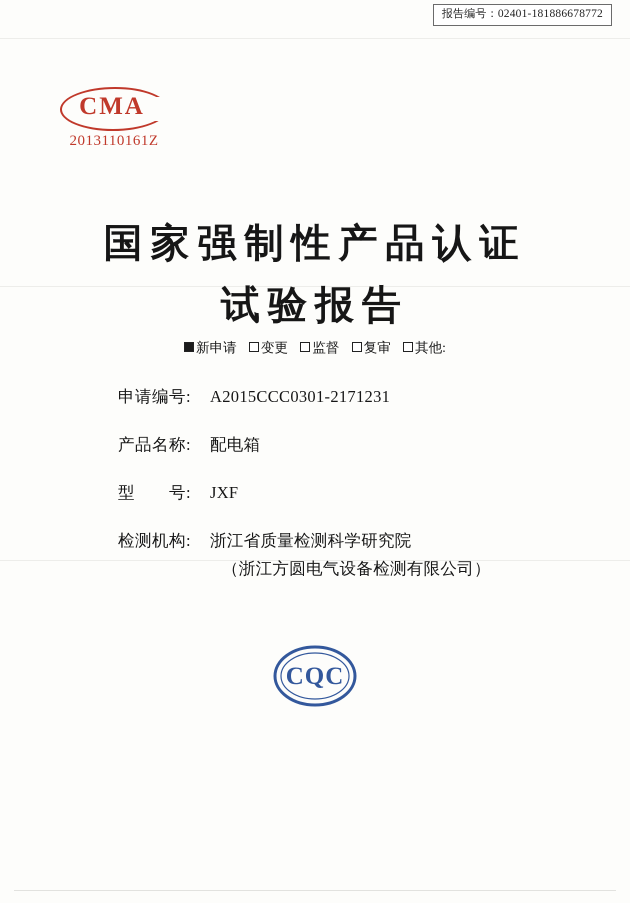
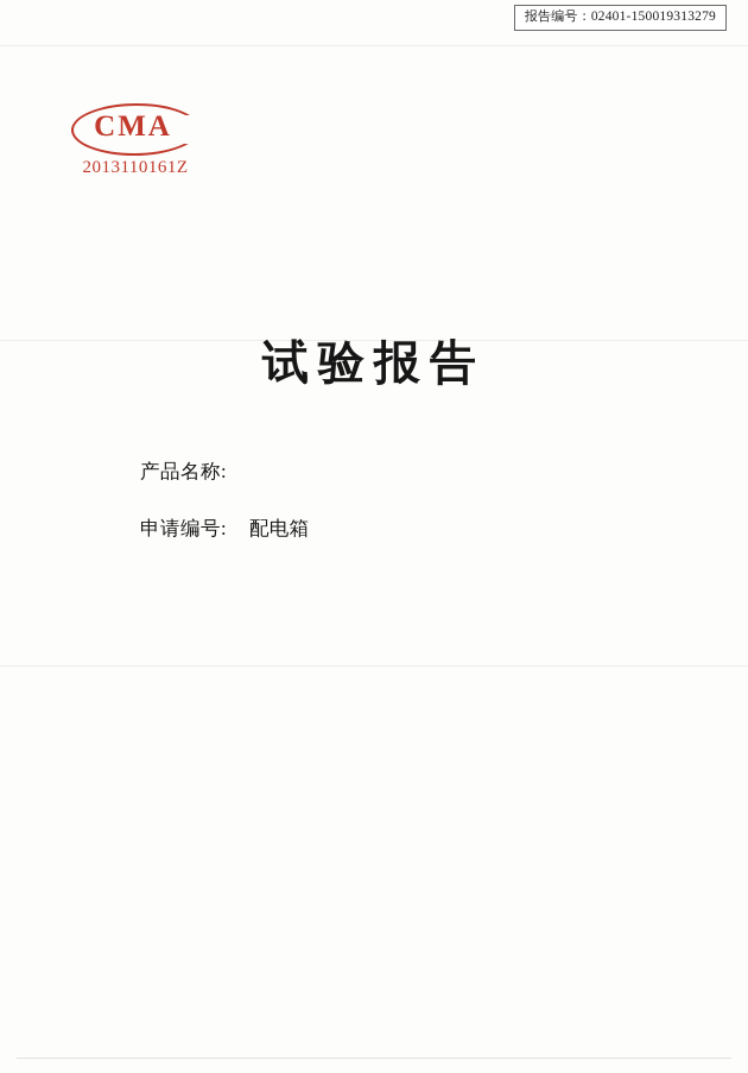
- 报告编号：02401-181886678772
+ 报告编号：02401-150019313279
  CMA
  2013110161Z
- 国家强制性产品认证
  试验报告
- 新申请 变更 监督 复审 其他:
- 申请编号:
+ 产品名称:
- A2015CCC0301-2171231
- 产品名称:
+ 申请编号:
  配电箱
- 型 号:
- JXF
- 检测机构:
- 浙江省质量检测科学研究院
- （浙江方圆电气设备检测有限公司）
- CQC
